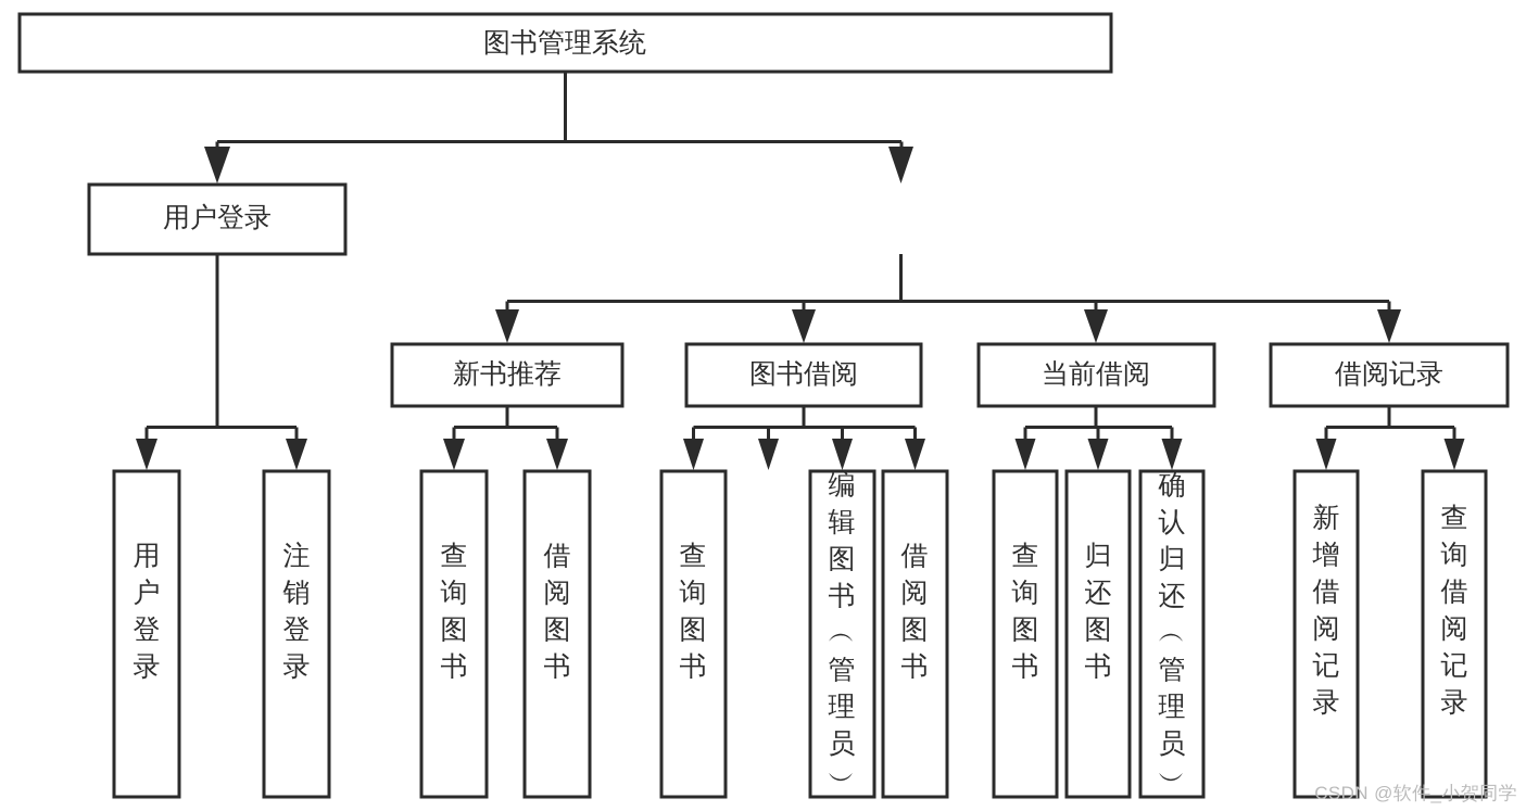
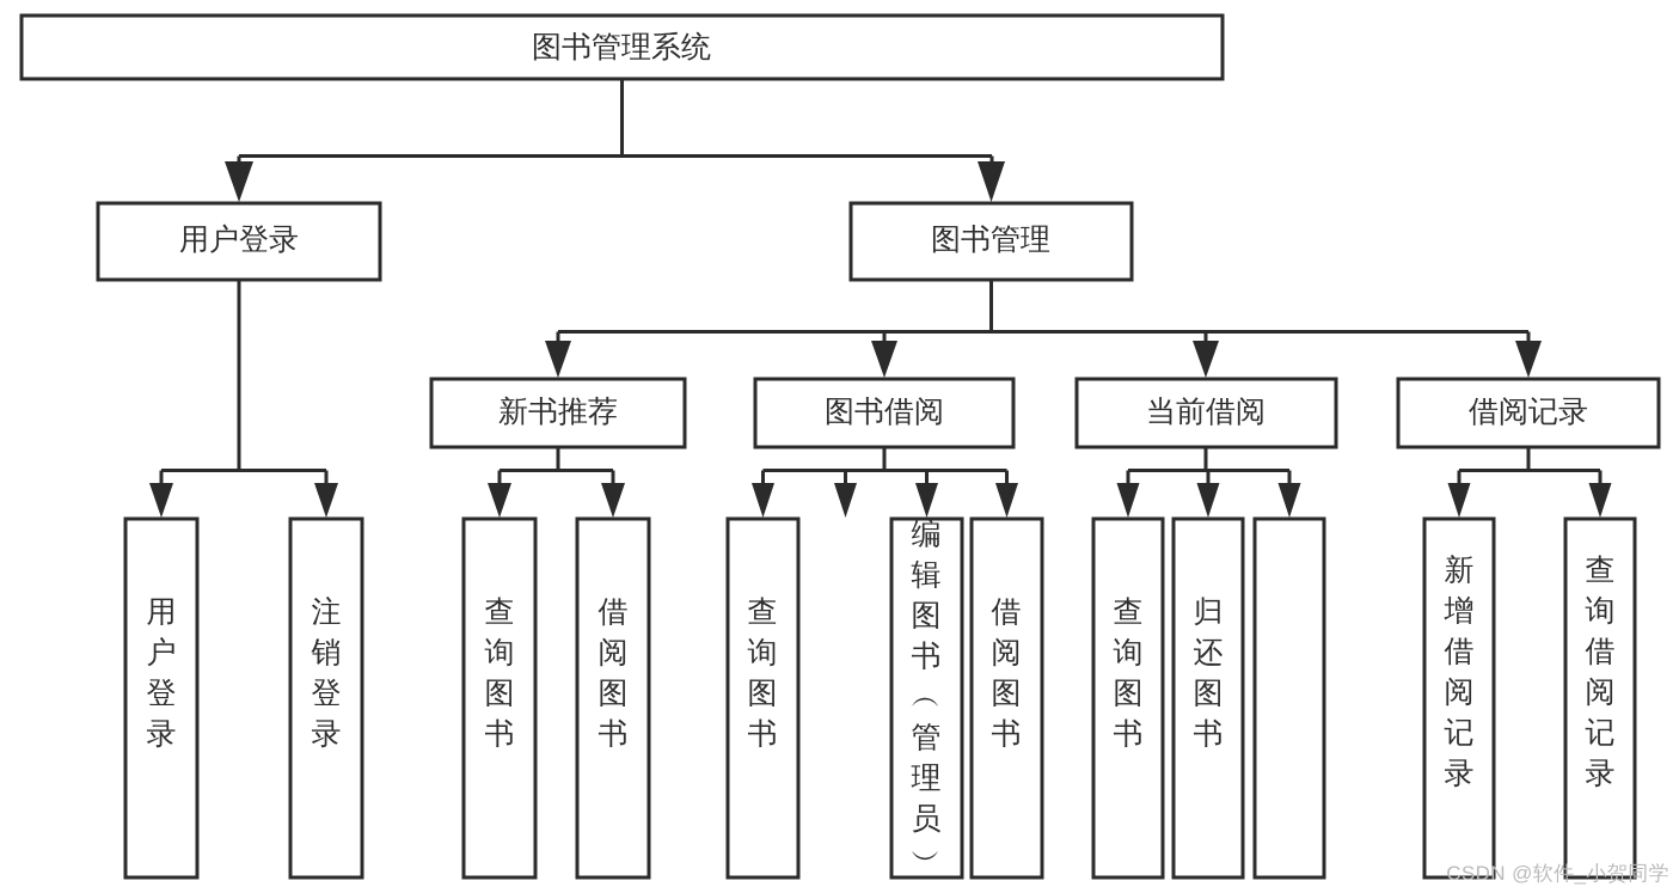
  图书管理系统
  用户登录
+ 图书管理
  新书推荐
  图书借阅
  当前借阅
  借阅记录
  用户登录
  注销登录
  查询图书
  借阅图书
  查询图书
  编辑图书 ︵ 管理员 ︶
  借阅图书
  查询图书
  归还图书
- 确认归还 ︵ 管理员 ︶
  新增借阅记录
  查询借阅记录
  CSDN @软件_小贺同学
